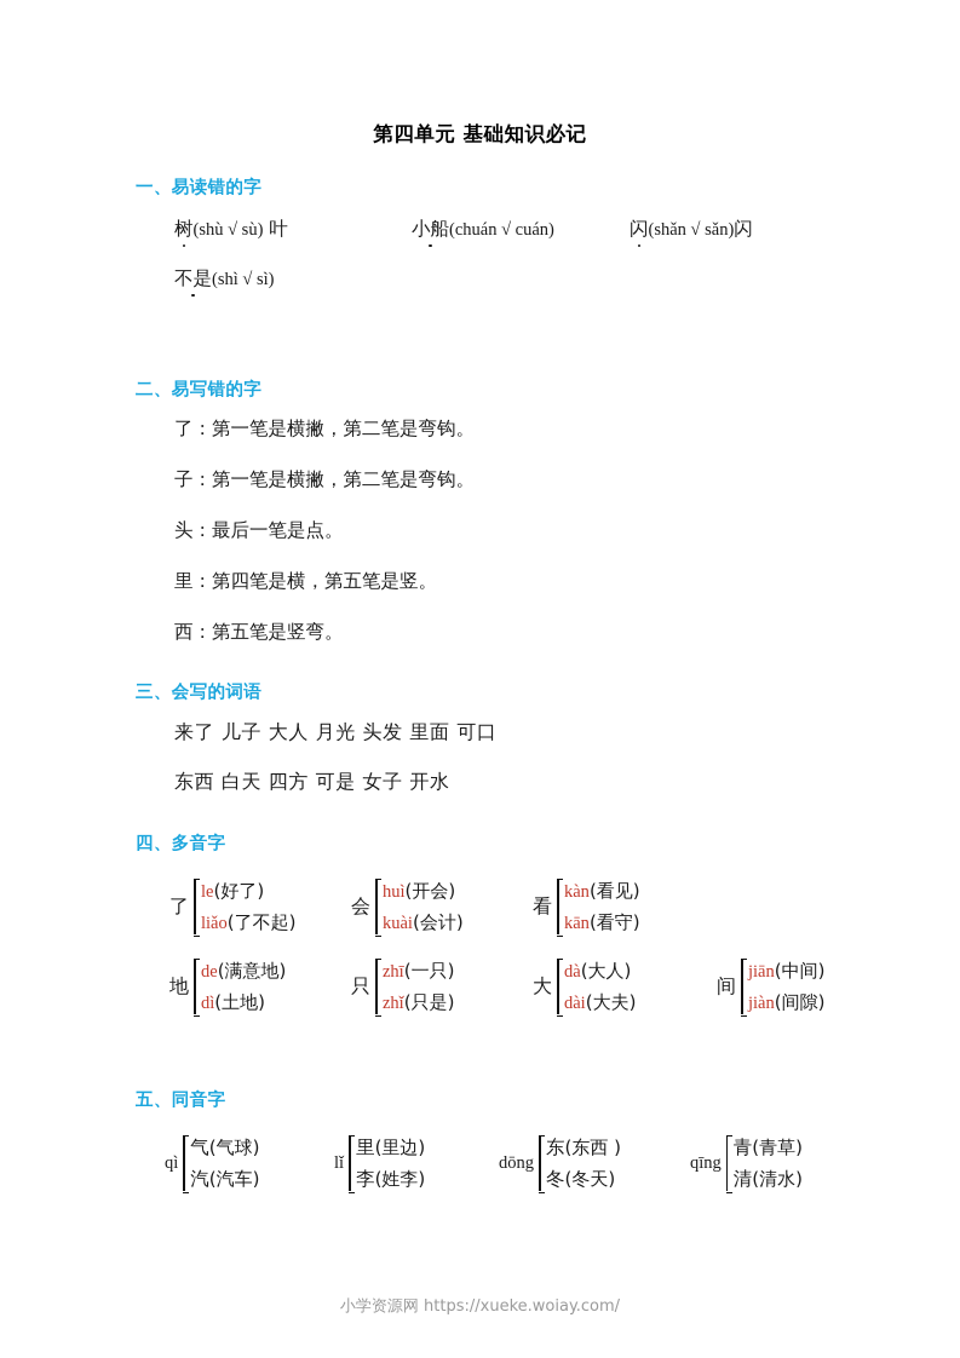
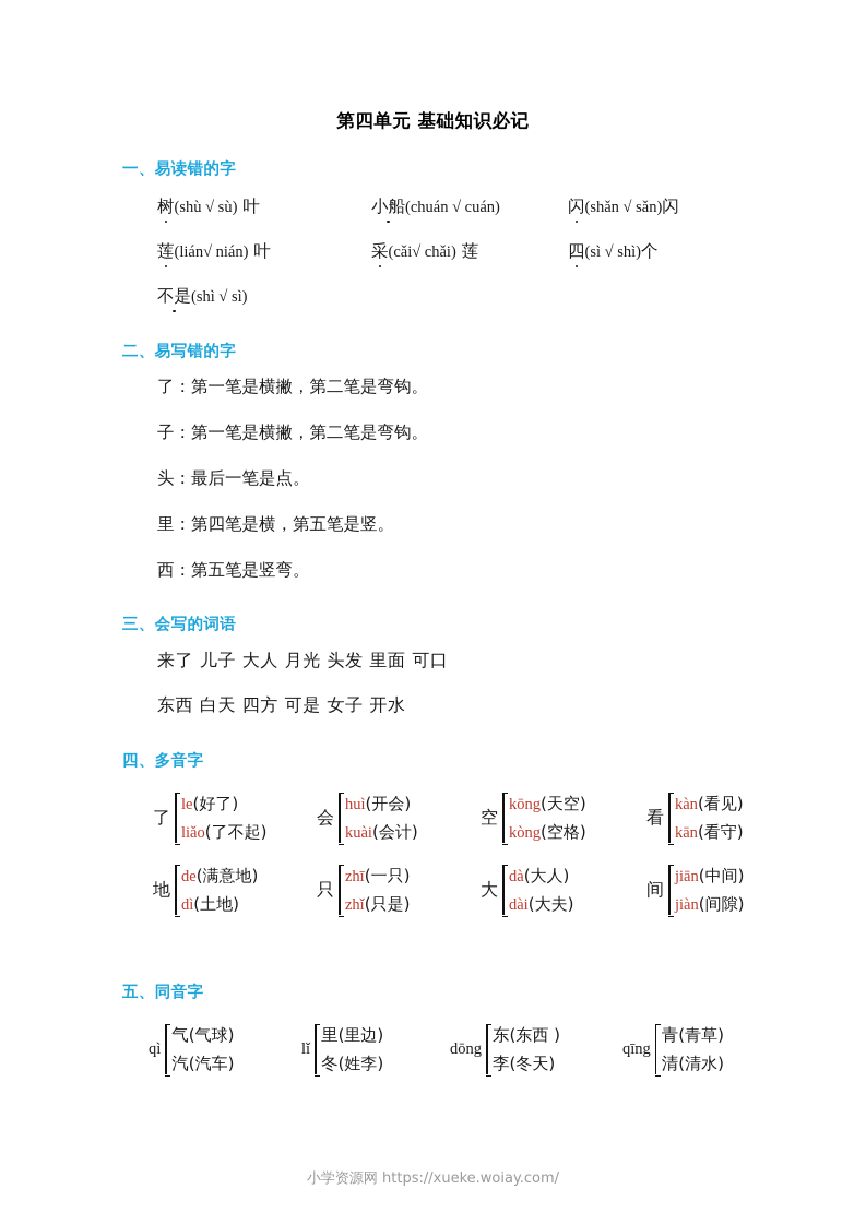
  第四单元 基础知识必记
  一、易读错的字
  树(shù √ sù) 叶 小船(chuán √ cuán) 闪(shǎn √ sǎn)闪
+ 莲(lián√ nián) 叶 采(cǎi√ chǎi) 莲 四(sì √ shì)个
  不是(shì √ sì)
  二、易写错的字
  了：第一笔是横撇，第二笔是弯钩。
  子：第一笔是横撇，第二笔是弯钩。
  头：最后一笔是点。
  里：第四笔是横，第五笔是竖。
  西：第五笔是竖弯。
  三、会写的词语
  来了 儿子 大人 月光 头发 里面 可口
  东西 白天 四方 可是 女子 开水
  四、多音字
  了
  le(好了)
  liǎo(了不起)
  会
  huì(开会)
  kuài(会计)
+ 空
+ kōng(天空)
+ kòng(空格)
  看
  kàn(看见)
  kān(看守)
  地
  de(满意地)
  dì(土地)
  只
  zhī(一只)
  zhǐ(只是)
  大
  dà(大人)
  dài(大夫)
  间
  jiān(中间)
  jiàn(间隙)
  五、同音字
  qì
  气(气球)
  汽(汽车)
  lǐ
  里(里边)
- 李(姓李)
+ 冬(姓李)
  dōng
  东(东西 )
- 冬(冬天)
+ 李(冬天)
  qīng
  青(青草)
  清(清水)
  小学资源网 https://xueke.woiay.com/
